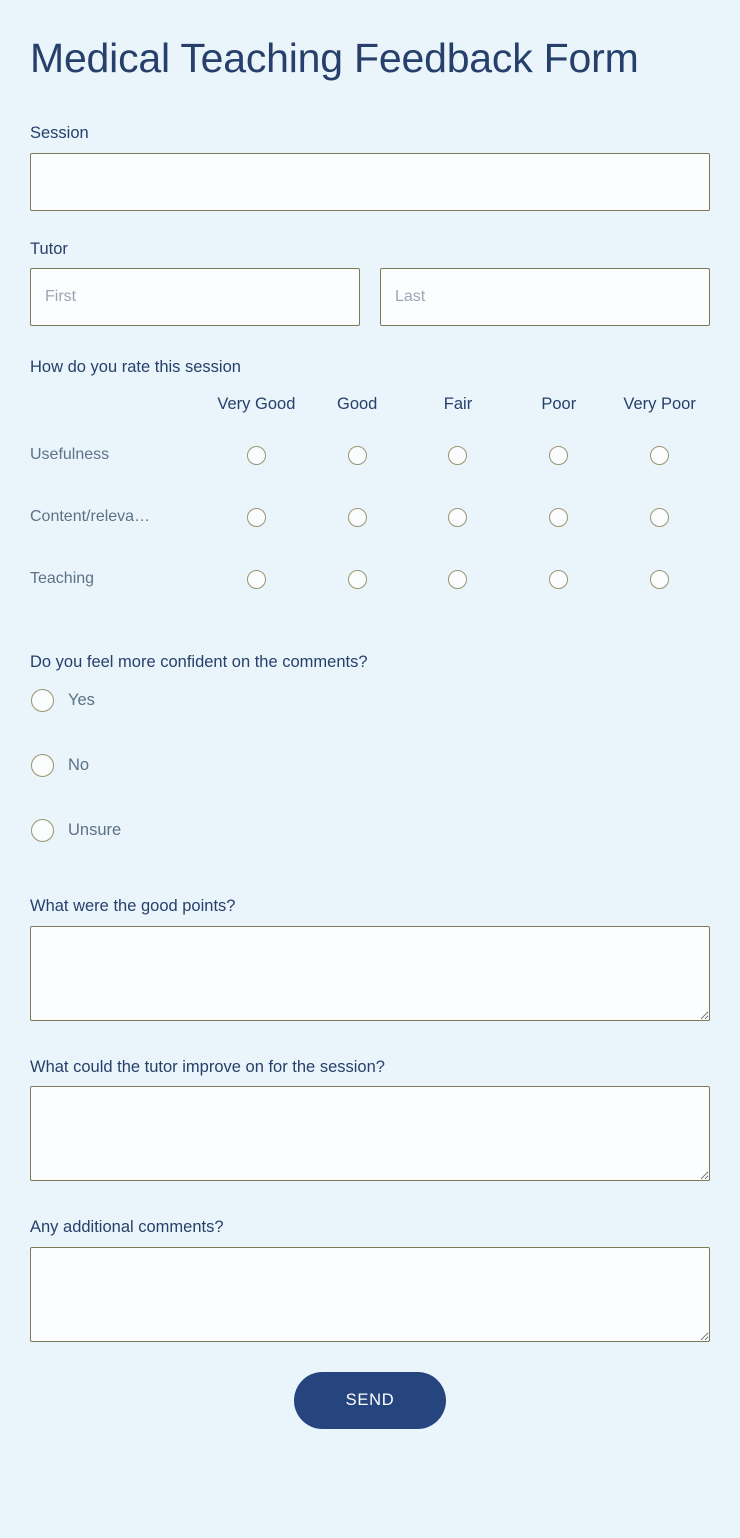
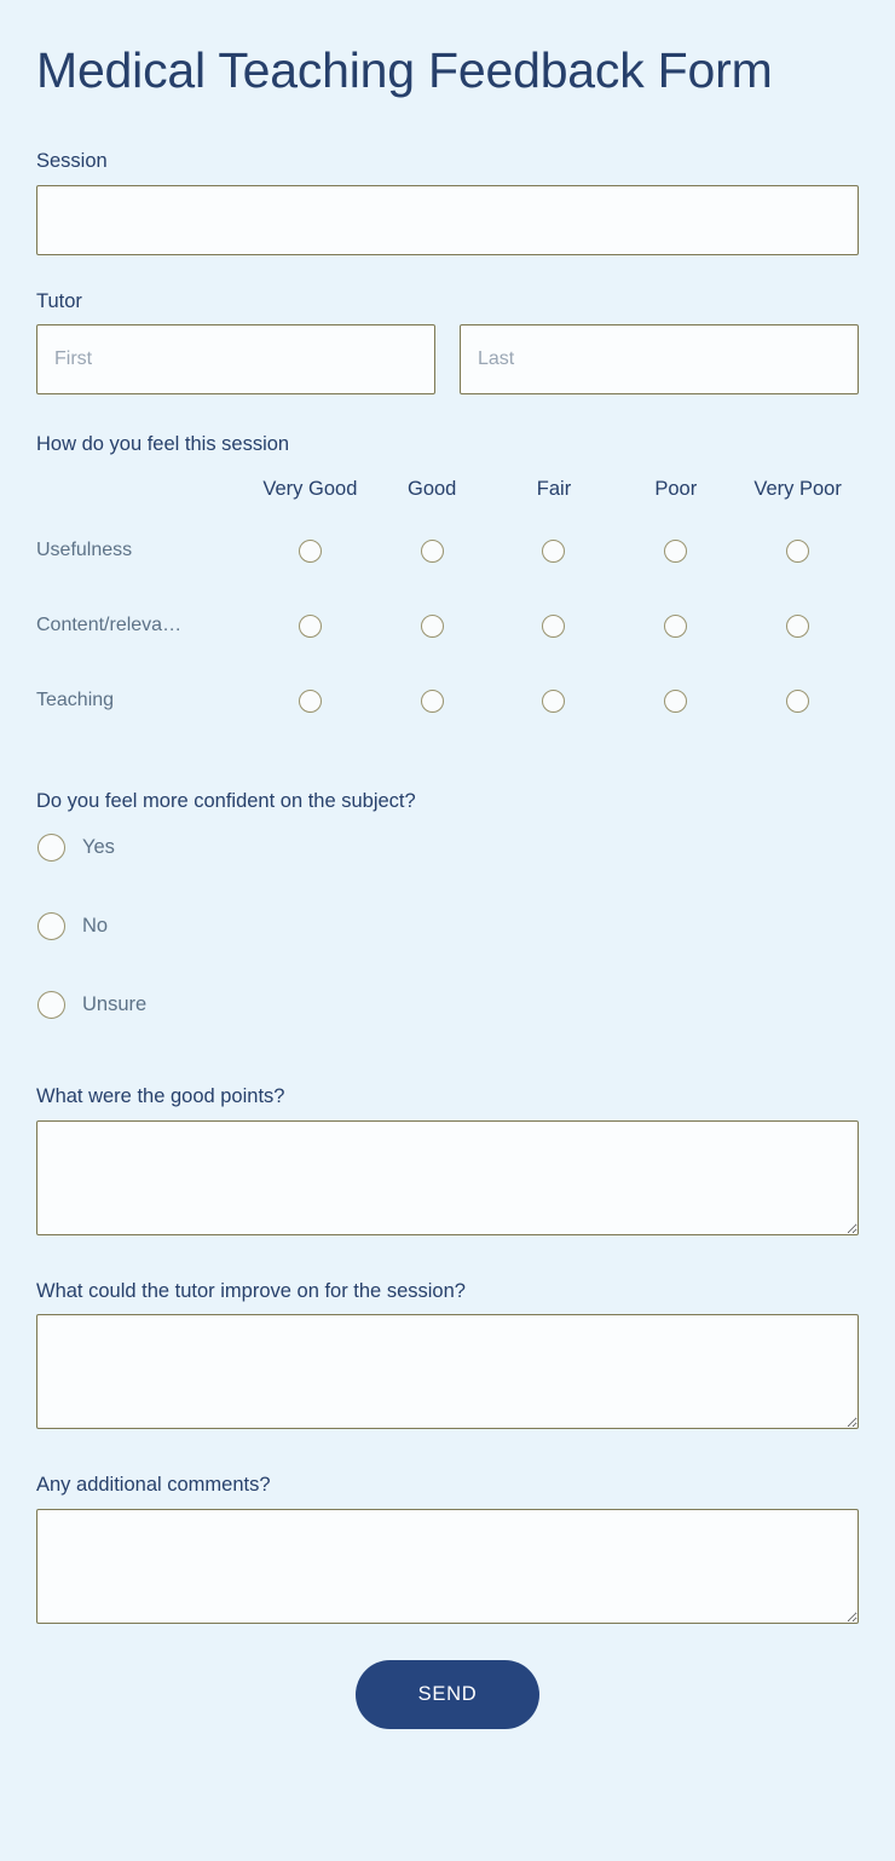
  Medical Teaching Feedback Form
  Session
  Tutor
  First
  Last
- How do you rate this session
+ How do you feel this session
  	Very Good	Good	Fair	Poor	Very Poor
  Usefulness
  Content/releva…
  Teaching
- Do you feel more confident on the comments?
+ Do you feel more confident on the subject?
  Yes
  No
  Unsure
  What were the good points?
  What could the tutor improve on for the session?
  Any additional comments?
  SEND
